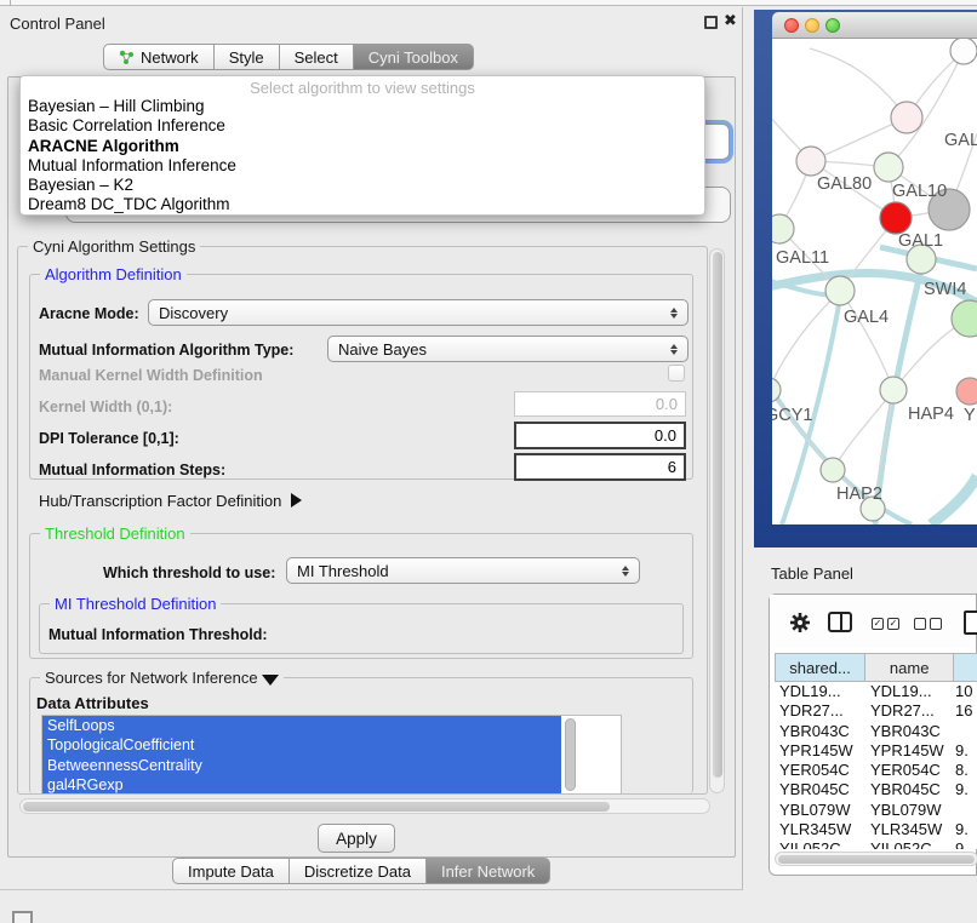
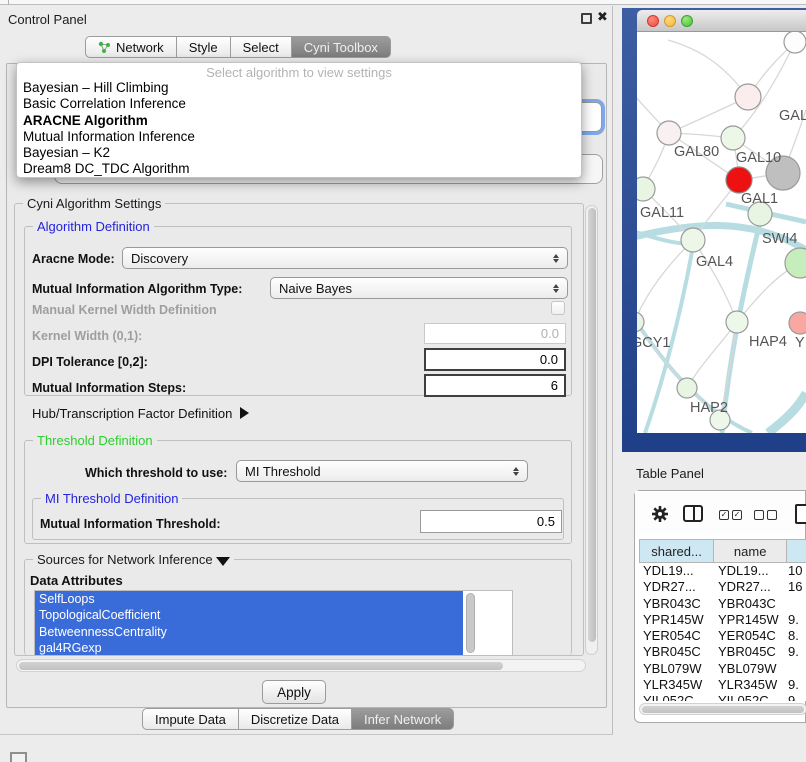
  Control Panel
  ✖
  Network
  Style
  Select
  Cyni Toolbox
  Select algorithm to view settings
  Bayesian – Hill Climbing
  Basic Correlation Inference
  ARACNE Algorithm
  Mutual Information Inference
  Bayesian – K2
  Dream8 DC_TDC Algorithm
  Cyni Algorithm Settings
  Algorithm Definition
  Aracne Mode:
  Discovery
  Mutual Information Algorithm Type:
  Naive Bayes
  Manual Kernel Width Definition
  Kernel Width (0,1):
  0.0
- DPI Tolerance [0,1]:
+ DPI Tolerance [0,2]:
  0.0
  Mutual Information Steps:
  6
  Hub/Transcription Factor Definition
  Threshold Definition
  Which threshold to use:
  MI Threshold
  MI Threshold Definition
  Mutual Information Threshold:
+ 0.5
  Sources for Network Inference
  Data Attributes
  SelfLoops
  TopologicalCoefficient
  BetweennessCentrality
  gal4RGexp
  Apply
  Impute Data
  Discretize Data
  Infer Network
  GAL
  GAL80
  GAL10
  GAL1
  GAL11
  SWI4
  GAL4
  CY1
  HAP4
  Y
  HAP2
  Table Panel
  ✓
  ✓
  shared...
  name
  YDL19...
  YDL19...
  10
  YDR27...
  YDR27...
  16
  YBR043C
  YBR043C
  YPR145W
  YPR145W
  9.
  YER054C
  YER054C
  8.
  YBR045C
  YBR045C
  9.
  YBL079W
  YBL079W
  YLR345W
  YLR345W
  9.
  YIL052C
  YIL052C
  9.
